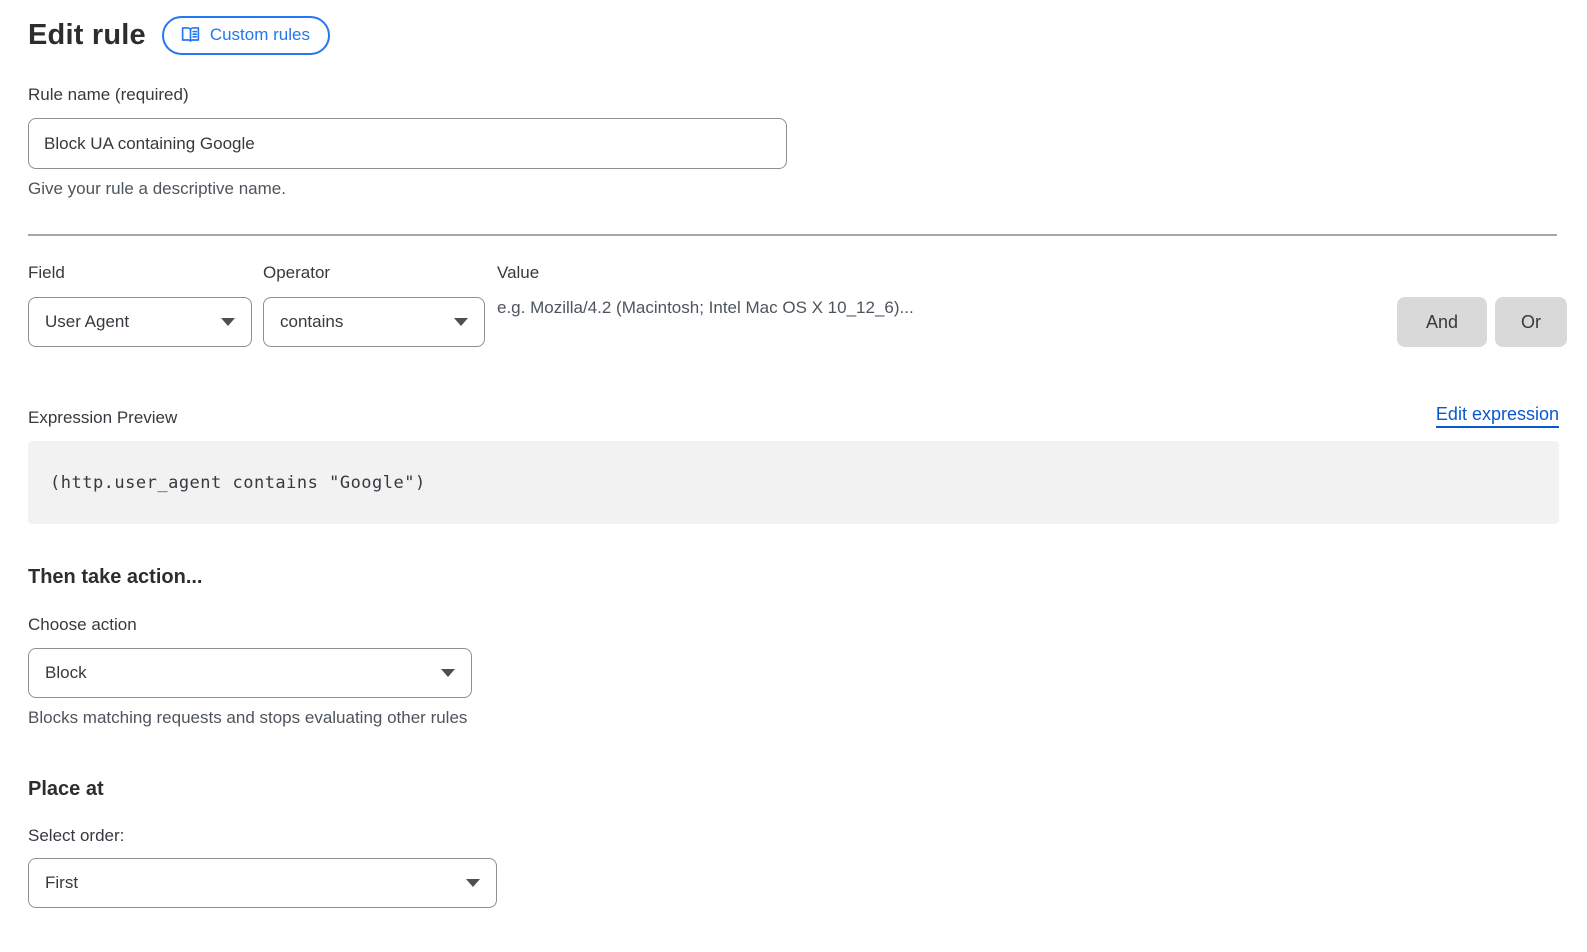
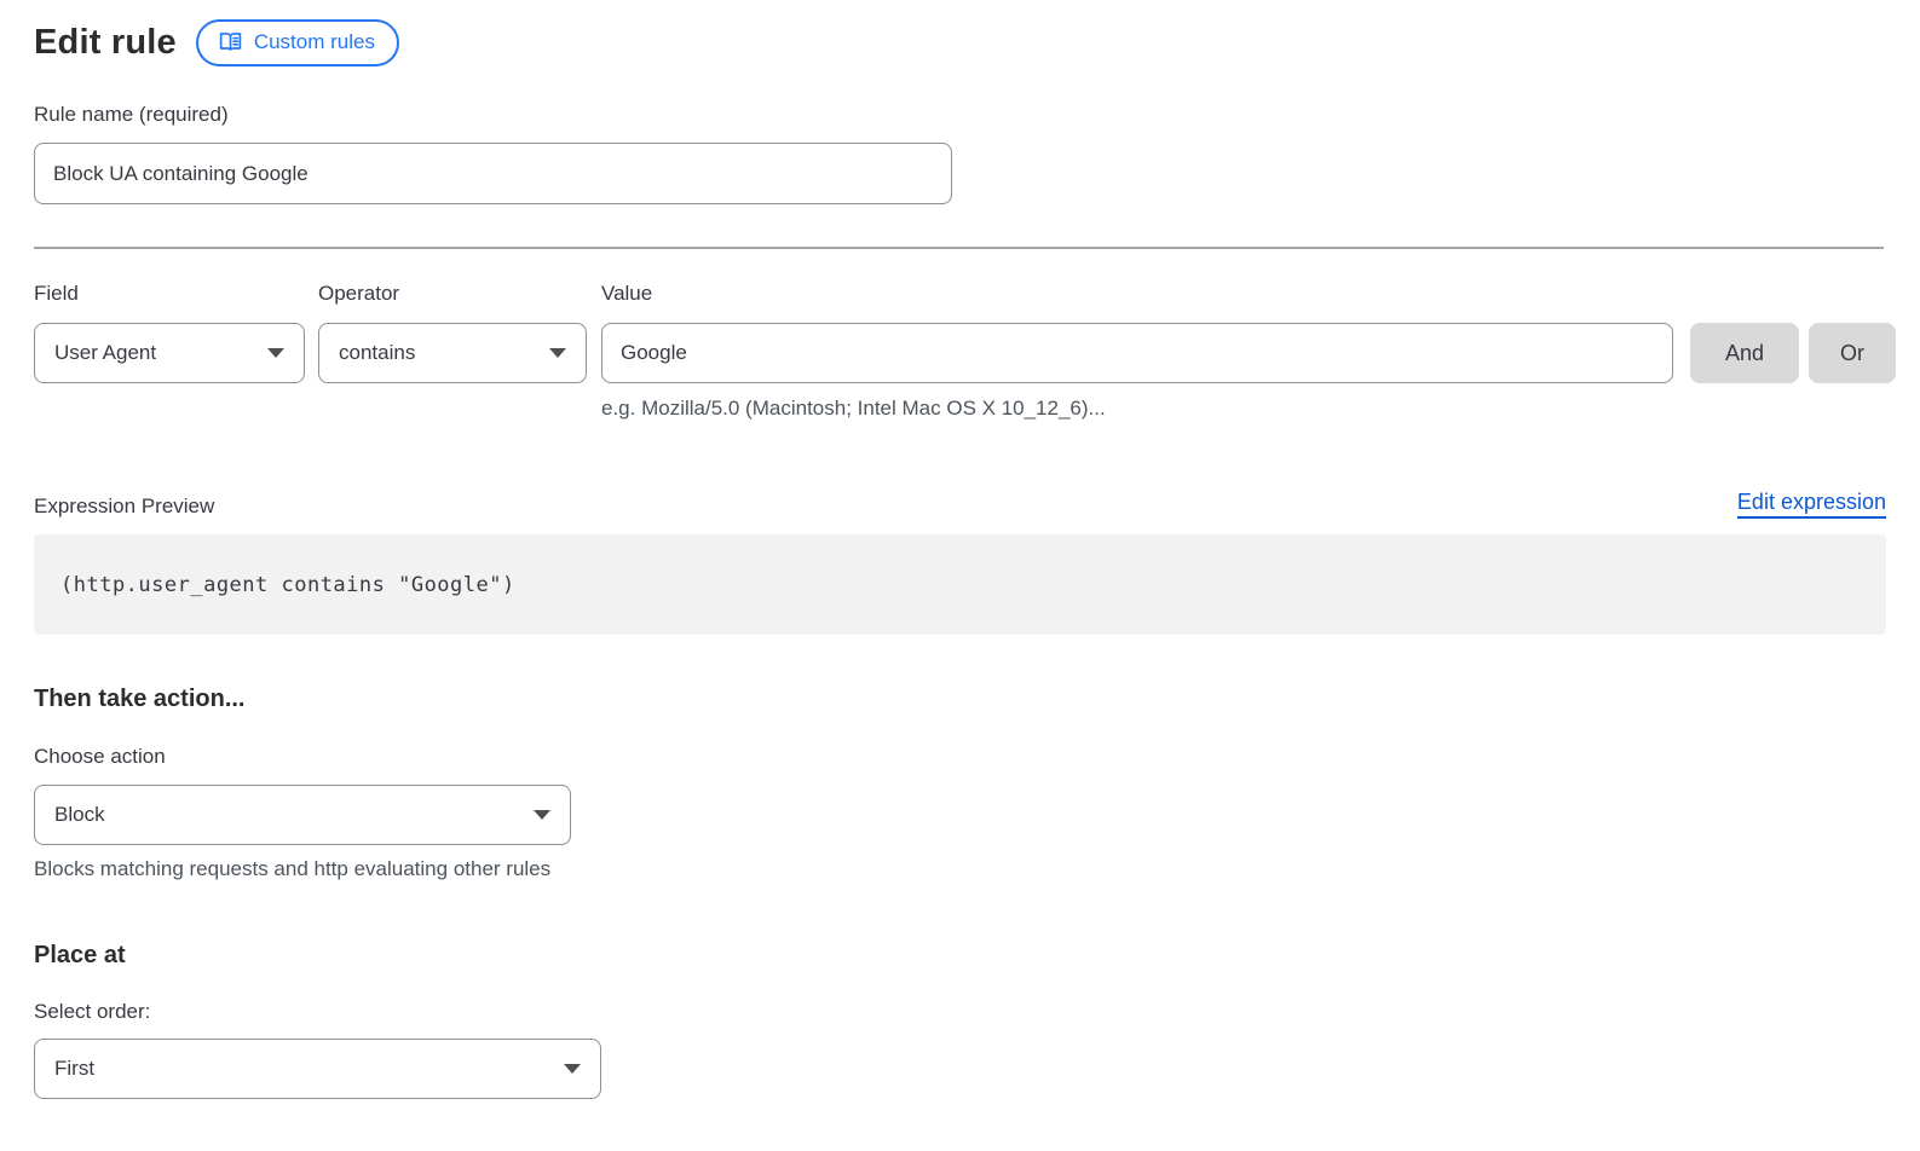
  Edit rule
  Custom rules
  Rule name (required)
  Block UA containing Google
- Give your rule a descriptive name.
  Field
  User Agent
  Operator
  contains
  Value
+ Google
- e.g. Mozilla/4.2 (Macintosh; Intel Mac OS X 10_12_6)...
+ e.g. Mozilla/5.0 (Macintosh; Intel Mac OS X 10_12_6)...
  And
  Or
  Expression Preview
  Edit expression
  (http.user_agent contains "Google")
  Then take action...
  Choose action
  Block
- Blocks matching requests and stops evaluating other rules
+ Blocks matching requests and http evaluating other rules
  Place at
  Select order:
  First
